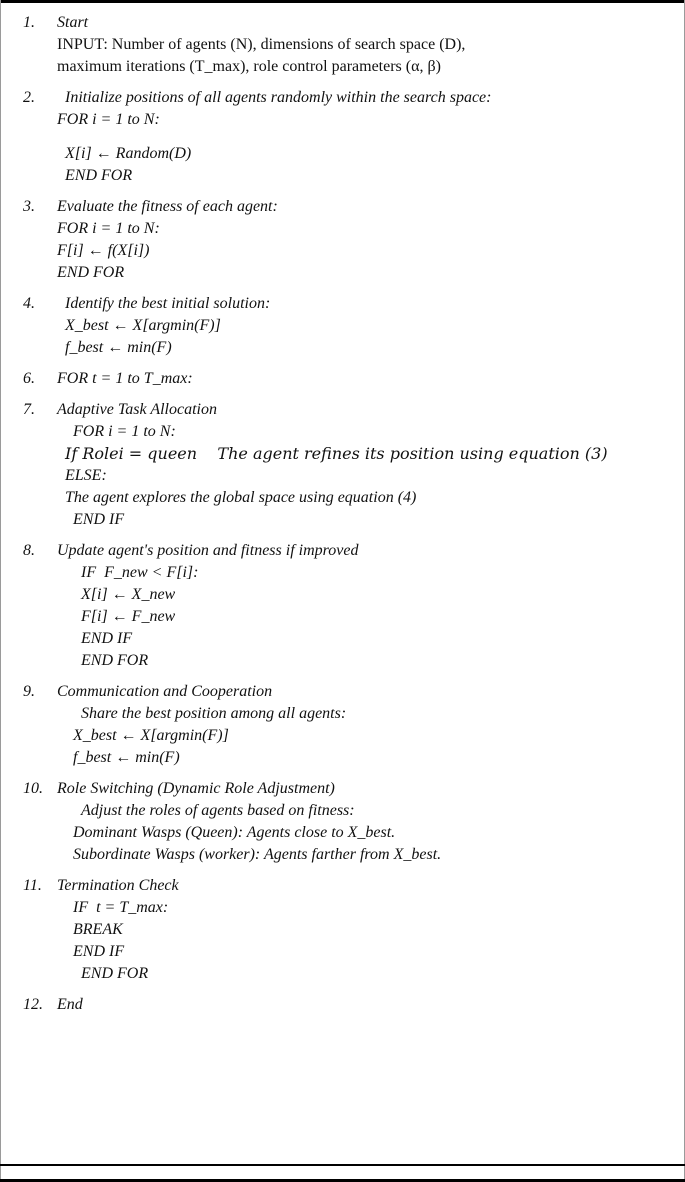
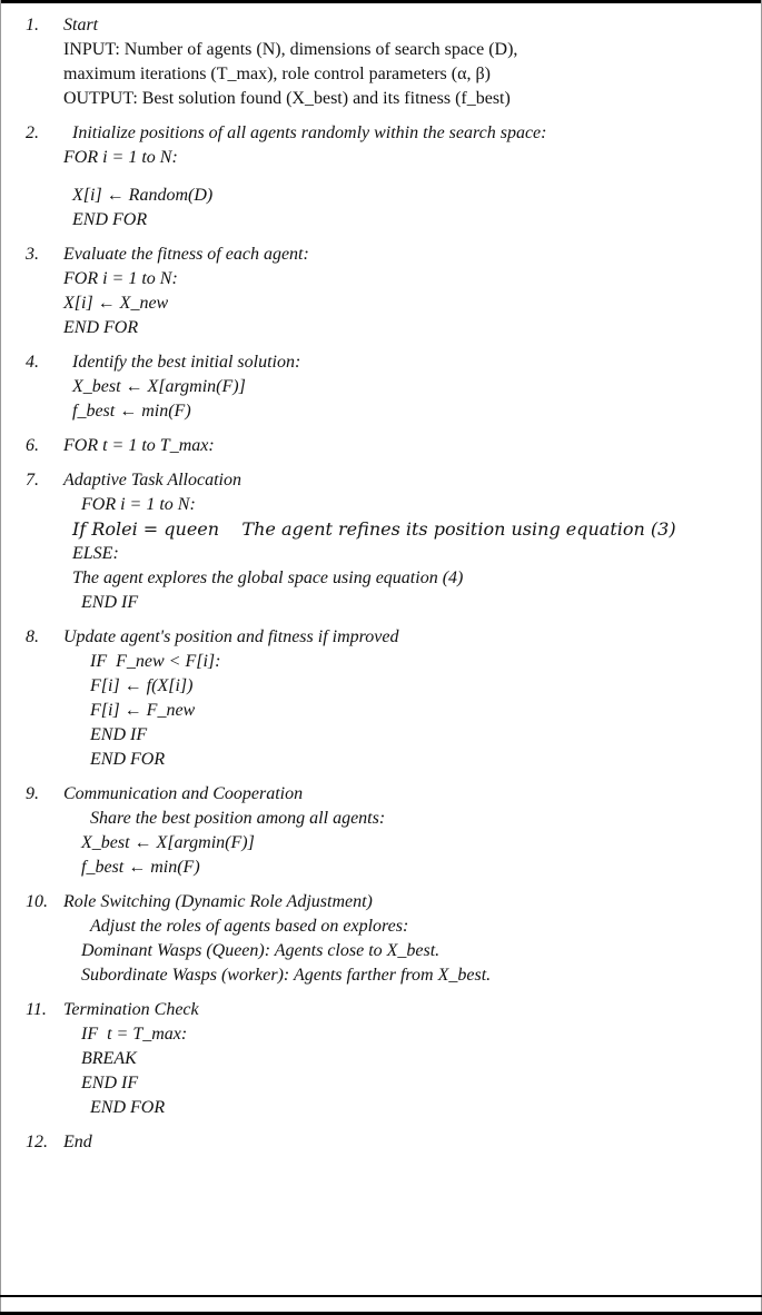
  1.
  Start
  INPUT: Number of agents (N), dimensions of search space (D),
  maximum iterations (T_max), role control parameters (α, β)
+ OUTPUT: Best solution found (X_best) and its fitness (f_best)
  2.
  Initialize positions of all agents randomly within the search space:
  FOR i = 1 to N:
  X[i] ← Random(D)
  END FOR
  3.
  Evaluate the fitness of each agent:
  FOR i = 1 to N:
- F[i] ← f(X[i])
+ X[i] ← X_new
  END FOR
  4.
  Identify the best initial solution:
  X_best ← X[argmin(F)]
  f_best ← min(F)
  6.
  FOR t = 1 to T_max:
  7.
  Adaptive Task Allocation
  FOR i = 1 to N:
  If Rolei = queen The agent refines its position using equation (3)
  ELSE:
  The agent explores the global space using equation (4)
  END IF
  8.
  Update agent's position and fitness if improved
  IF F_new < F[i]:
- X[i] ← X_new
+ F[i] ← f(X[i])
  F[i] ← F_new
  END IF
  END FOR
  9.
  Communication and Cooperation
  Share the best position among all agents:
  X_best ← X[argmin(F)]
  f_best ← min(F)
  10.
  Role Switching (Dynamic Role Adjustment)
- Adjust the roles of agents based on fitness:
+ Adjust the roles of agents based on explores:
  Dominant Wasps (Queen): Agents close to X_best.
  Subordinate Wasps (worker): Agents farther from X_best.
  11.
  Termination Check
  IF t = T_max:
  BREAK
  END IF
  END FOR
  12.
  End
